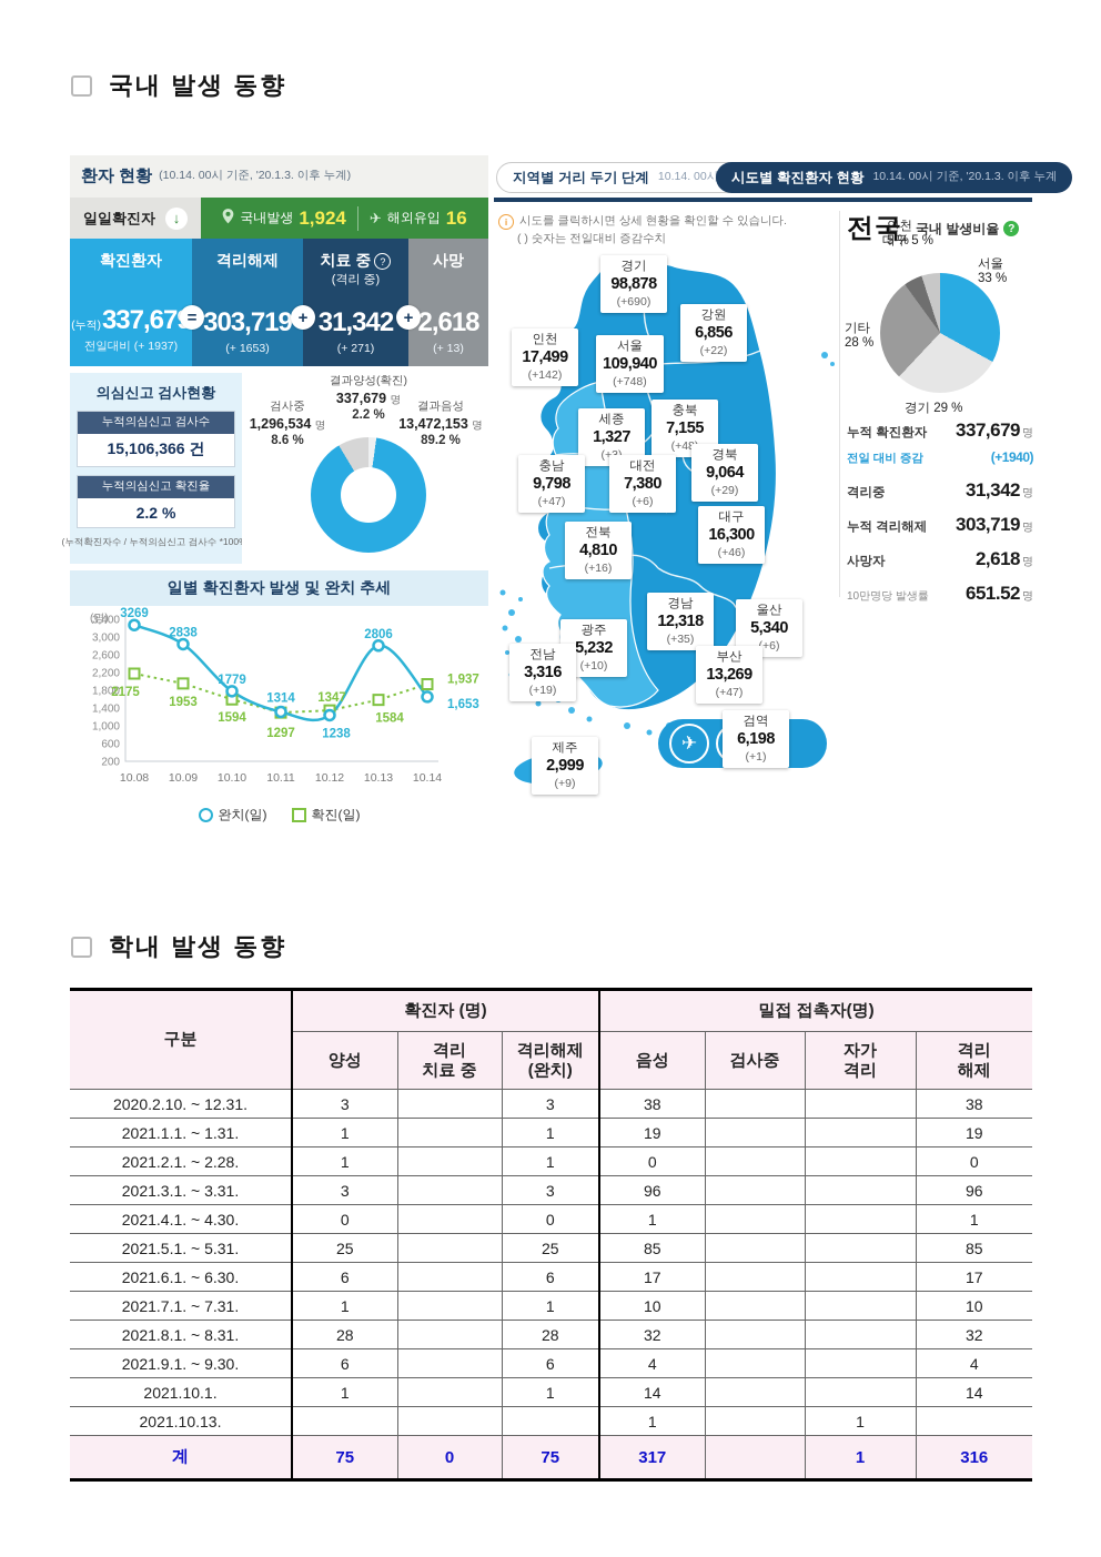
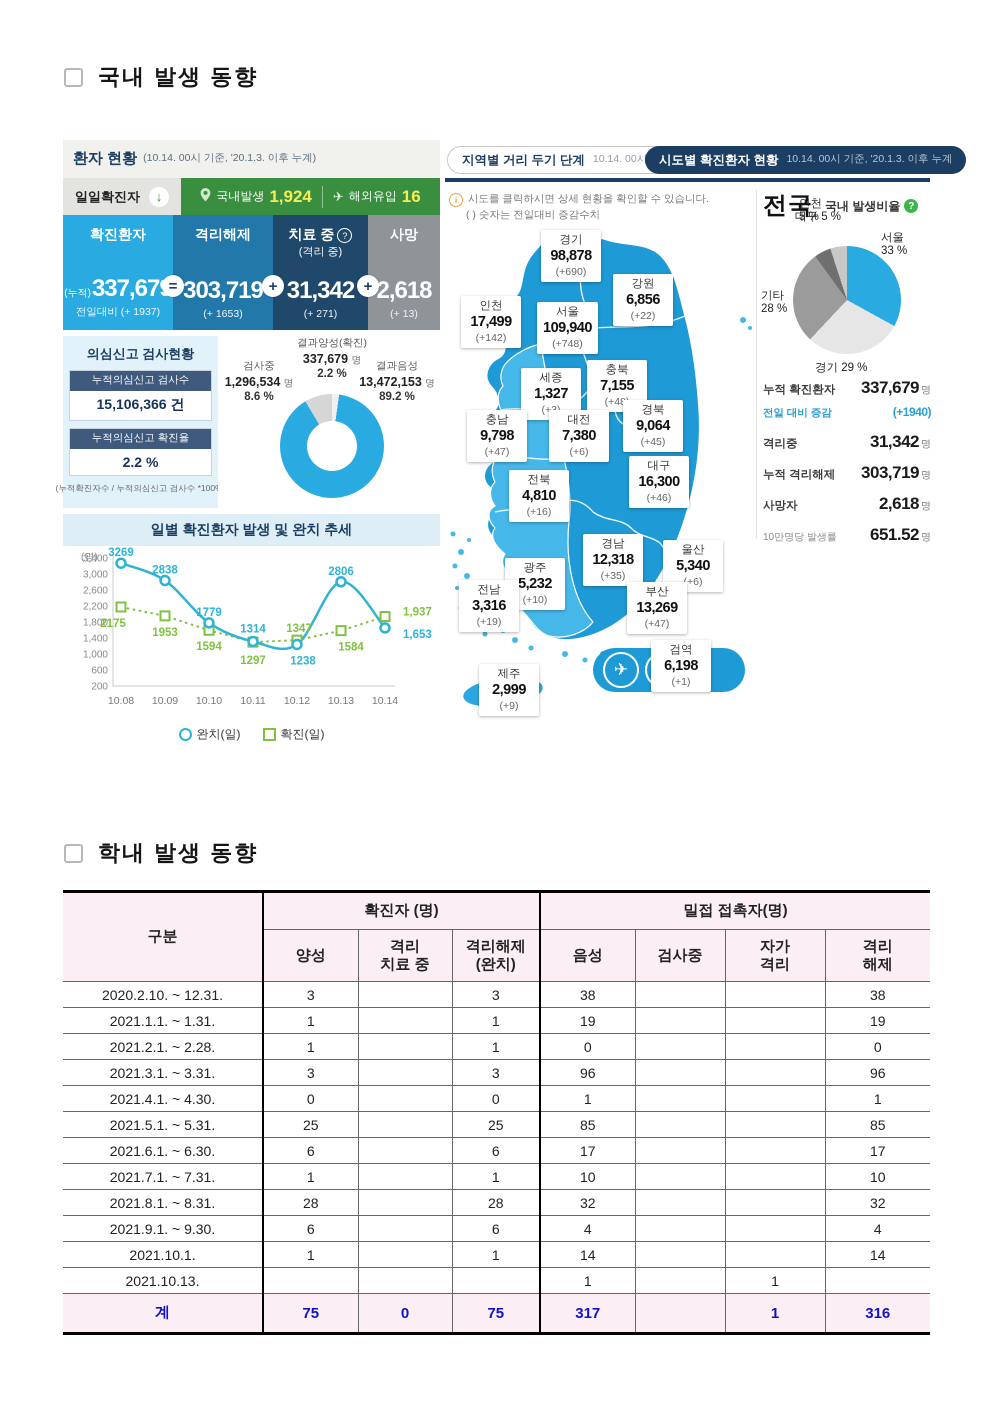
  국내 발생 동향
  환자 현황
  (10.14. 00시 기준, '20.1.3. 이후 누계)
  일일확진자
  ↓
  국내발생
  1,924
  ✈
  해외유입
  16
  확진환자
  (누적)
  337,67
  전일대비 (+ 1937)
  격리해제
  303,719
  (+ 1653)
  치료 중
  ?
  (격리 중)
  31,342
  (+ 271)
  사망
  2,618
  (+ 13)
  =
  +
  +
  의심신고 검사현황
  누적의심신고 검사수
  15,106,366 건
  누적의심신고 확진율
  2.2 %
  (누적확진자수 / 누적의심신고 검사수 *100
  검사중
  1,296,534 명
  8.6 %
  결과양성(확진)
  337,679 명
  2.2 %
  결과음성
  13,472,153 명
  89.2 %
  일별 확진환자 발생 및 완치 추세
  (명)
  3,400
  3,000
  2,600
  2,200
  1,800
  1,400
  1,000
  600
  200
  10.08
  10.09
  10.10
  10.11
  10.12
  10.13
  10.14
  3269
  2838
  1779
  1314
  1238
  2806
  1,653
  2175
  1953
  1594
  1297
  1347
  1584
  1,937
  완치(일)
  확진(일)
  지역별 거리 두기 단계
  10.14. 00시
  시도별 확진환자 현황
  10.14. 00시 기준, '20.1.3. 이후 누계
  i
  시도를 클릭하시면 상세 현황을 확인할 수 있습니다.
  ( ) 숫자는 전일대비 증감수치
  경기
  98,878
  (+690)
  강원
  6,856
  (+22)
  인천
  17,499
  (+142)
  서울
  109,940
  (+748)
  충북
  7,155
  세종
  1,327
  경북
  9,064
- (+29)
+ (+45)
  충남
  9,798
  (+47)
  대전
  7,380
  (+6)
  대구
  16,300
  (+46)
  전북
  4,810
  (+16)
  경남
  12,318
  (+35)
  울산
  5,340
  +6)
  광주
  5,232
  (+10)
  전남
  3,316
  (+19)
  부산
  13,269
  (+47)
  제주
  2,999
  (+9)
  ✈
  검역
  6,198
  (+1)
  전국
  국내 발생비율
  ?
  인천
  5 %
  대구 5 %
  서울
  33 %
  기타
  28 %
  경기 29 %
  누적 확진환자
  337,679 명
  전일 대비 증감
  (+1940)
  격리중
  31,342 명
  누적 격리해제
  303,719 명
  사망자
  2,618 명
  10만명당 발생률
  651.52 명
  학내 발생 동향
  구분	확진자 (명)	밀접 접촉자(명)
  양성	격리 치료 중	격리해제 (완치)	음성	검사중	자가 격리	격리 해제
  2020.2.10. ~ 12.31.	3		3	38			38
  2021.1.1. ~ 1.31.	1		1	19			19
  2021.2.1. ~ 2.28.	1		1	0			0
  2021.3.1. ~ 3.31.	3		3	96			96
  2021.4.1. ~ 4.30.	0		0	1			1
  2021.5.1. ~ 5.31.	25		25	85			85
  2021.6.1. ~ 6.30.	6		6	17			17
  2021.7.1. ~ 7.31.	1		1	10			10
  2021.8.1. ~ 8.31.	28		28	32			32
  2021.9.1. ~ 9.30.	6		6	4			4
  2021.10.1.	1		1	14			14
  2021.10.13.				1		1
  계	75	0	75	317		1	316
